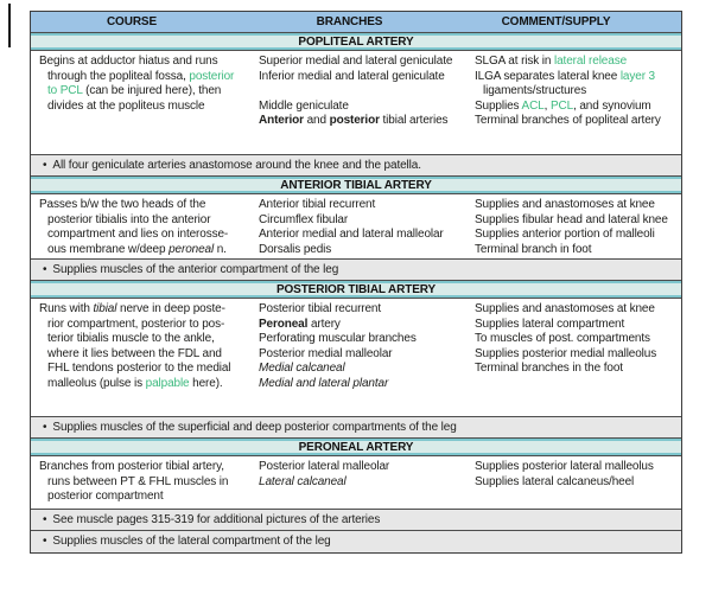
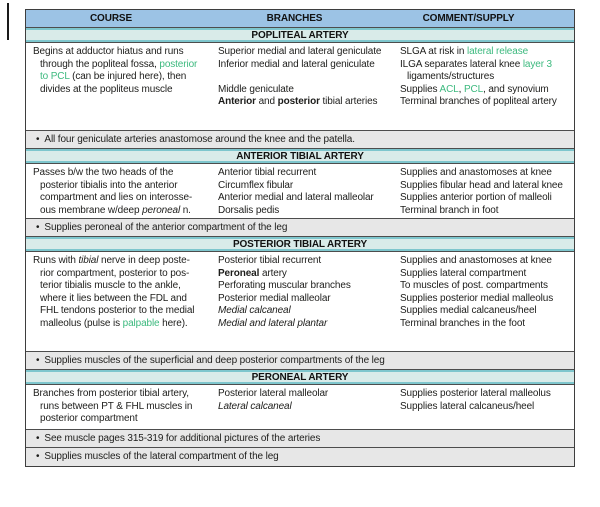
  COURSE
  BRANCHES
  COMMENT/SUPPLY
  POPLITEAL ARTERY
  Begins at adductor hiatus and runs
  through the popliteal fossa, posterior
  to PCL (can be injured here), then
  divides at the popliteus muscle
  Superior medial and lateral geniculate
  Inferior medial and lateral geniculate
  Middle geniculate
  Anterior and posterior tibial arteries
  SLGA at risk in lateral release
  ILGA separates lateral knee layer 3
  ligaments/structures
  Supplies ACL, PCL, and synovium
  Terminal branches of popliteal artery
  •
  All four geniculate arteries anastomose around the knee and the patella.
  ANTERIOR TIBIAL ARTERY
  Passes b/w the two heads of the
  posterior tibialis into the anterior
  compartment and lies on interosse-
  ous membrane w/deep peroneal n.
  Anterior tibial recurrent
  Circumflex fibular
  Anterior medial and lateral malleolar
  Dorsalis pedis
  Supplies and anastomoses at knee
  Supplies fibular head and lateral knee
  Supplies anterior portion of malleoli
  Terminal branch in foot
  •
- Supplies muscles of the anterior compartment of the leg
+ Supplies peroneal of the anterior compartment of the leg
  POSTERIOR TIBIAL ARTERY
  Runs with tibial nerve in deep poste-
  rior compartment, posterior to pos-
  terior tibialis muscle to the ankle,
  where it lies between the FDL and
  FHL tendons posterior to the medial
  malleolus (pulse is palpable here).
  Posterior tibial recurrent
  Peroneal artery
  Perforating muscular branches
  Posterior medial malleolar
  Medial calcaneal
  Medial and lateral plantar
  Supplies and anastomoses at knee
  Supplies lateral compartment
  To muscles of post. compartments
  Supplies posterior medial malleolus
+ Supplies medial calcaneus/heel
  Terminal branches in the foot
  •
  Supplies muscles of the superficial and deep posterior compartments of the leg
  PERONEAL ARTERY
  Branches from posterior tibial artery,
  runs between PT & FHL muscles in
  posterior compartment
  Posterior lateral malleolar
  Lateral calcaneal
  Supplies posterior lateral malleolus
  Supplies lateral calcaneus/heel
  •
  See muscle pages 315-319 for additional pictures of the arteries
  •
  Supplies muscles of the lateral compartment of the leg
